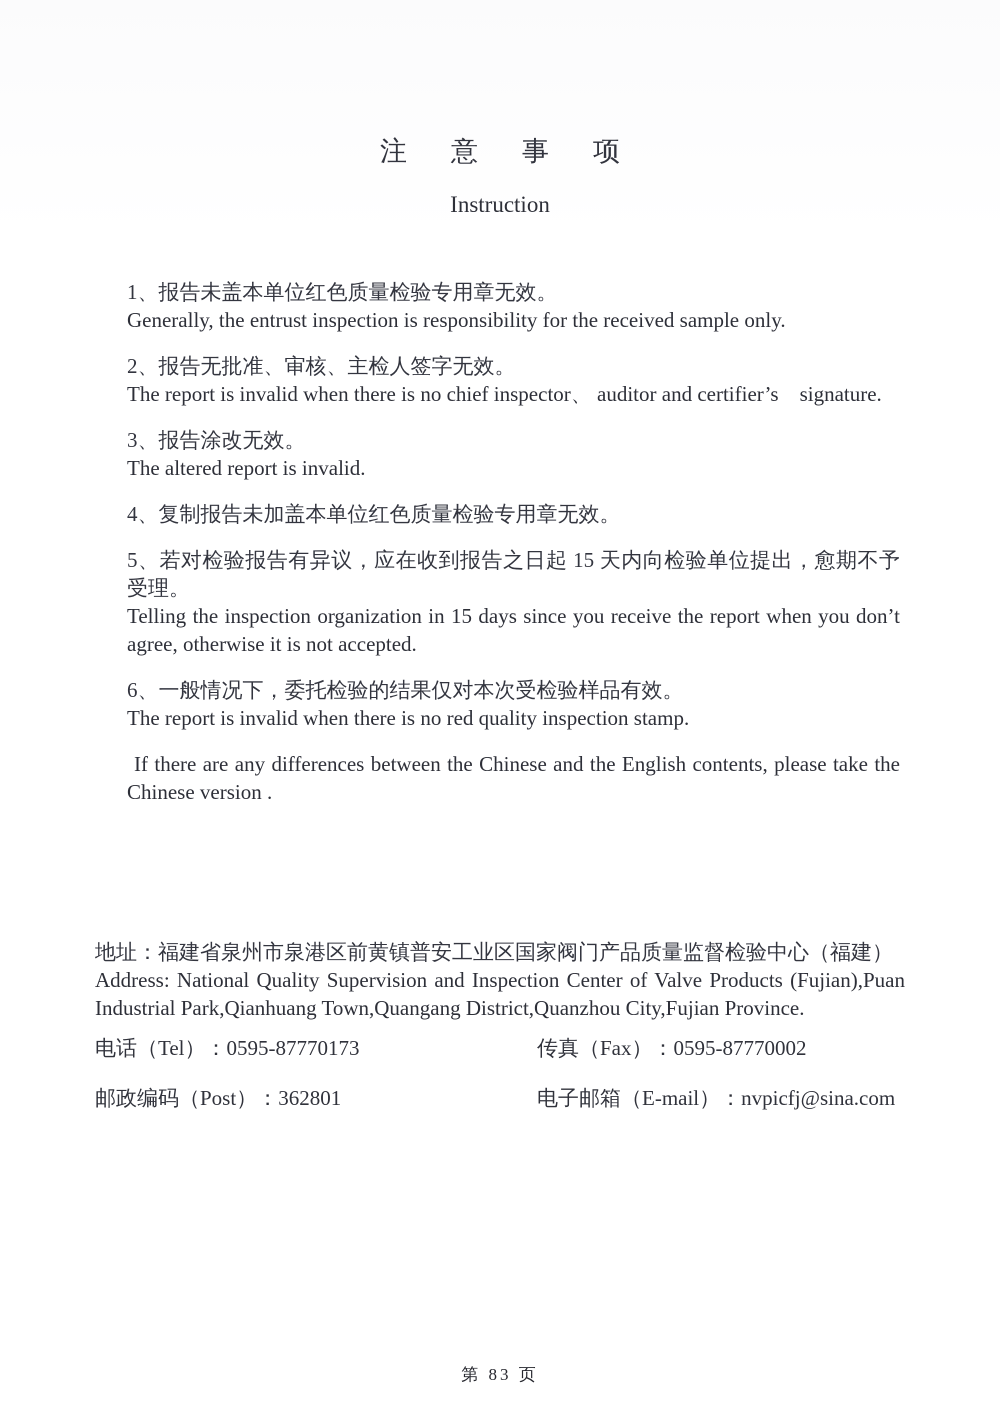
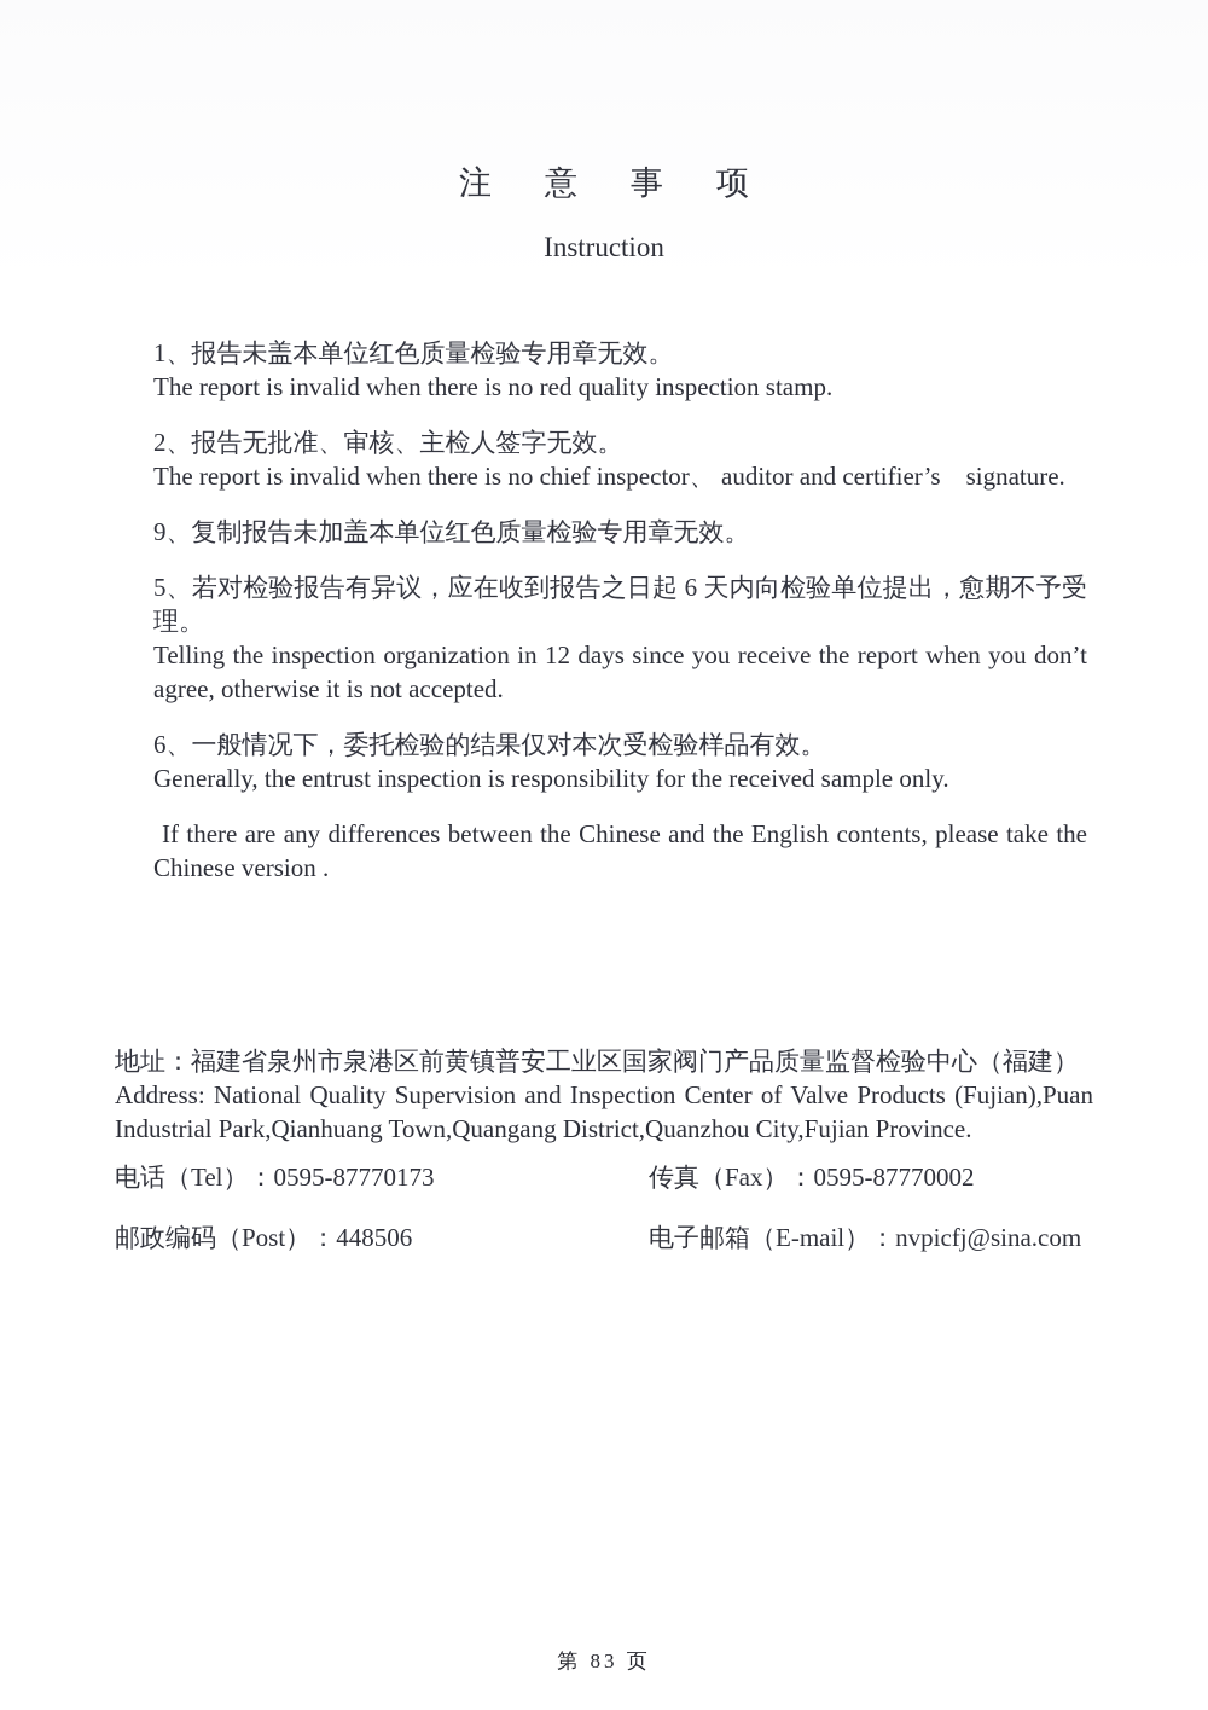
  注意事项
  Instruction
  1、报告未盖本单位红色质量检验专用章无效。
- Generally, the entrust inspection is responsibility for the received sample only.
+ The report is invalid when there is no red quality inspection stamp.
  2、报告无批准、审核、主检人签字无效。
  The report is invalid when there is no chief inspector、 auditor and certifier’s signature.
- 3、报告涂改无效。
- The altered report is invalid.
- 4、复制报告未加盖本单位红色质量检验专用章无效。
+ 9、复制报告未加盖本单位红色质量检验专用章无效。
- 5、若对检验报告有异议，应在收到报告之日起 15 天内向检验单位提出，愈期不予受理。
+ 5、若对检验报告有异议，应在收到报告之日起 6 天内向检验单位提出，愈期不予受理。
- Telling the inspection organization in 15 days since you receive the report when you don’t agree, otherwise it is not accepted.
+ Telling the inspection organization in 12 days since you receive the report when you don’t agree, otherwise it is not accepted.
  6、一般情况下，委托检验的结果仅对本次受检验样品有效。
- The report is invalid when there is no red quality inspection stamp.
+ Generally, the entrust inspection is responsibility for the received sample only.
  If there are any differences between the Chinese and the English contents, please take the Chinese version .
  地址：福建省泉州市泉港区前黄镇普安工业区国家阀门产品质量监督检验中心（福建）
  Address: National Quality Supervision and Inspection Center of Valve Products (Fujian),Puan Industrial Park,Qianhuang Town,Quangang District,Quanzhou City,Fujian Province.
  电话（Tel）：0595-87770173
  传真（Fax）：0595-87770002
- 邮政编码（Post）：362801
+ 邮政编码（Post）：448506
  电子邮箱（E-mail）：nvpicfj@sina.com
  第 83 页
